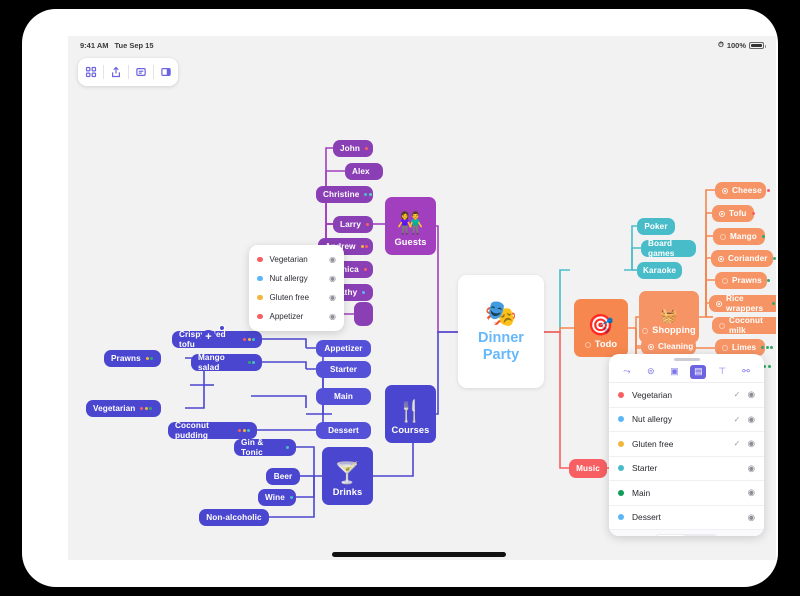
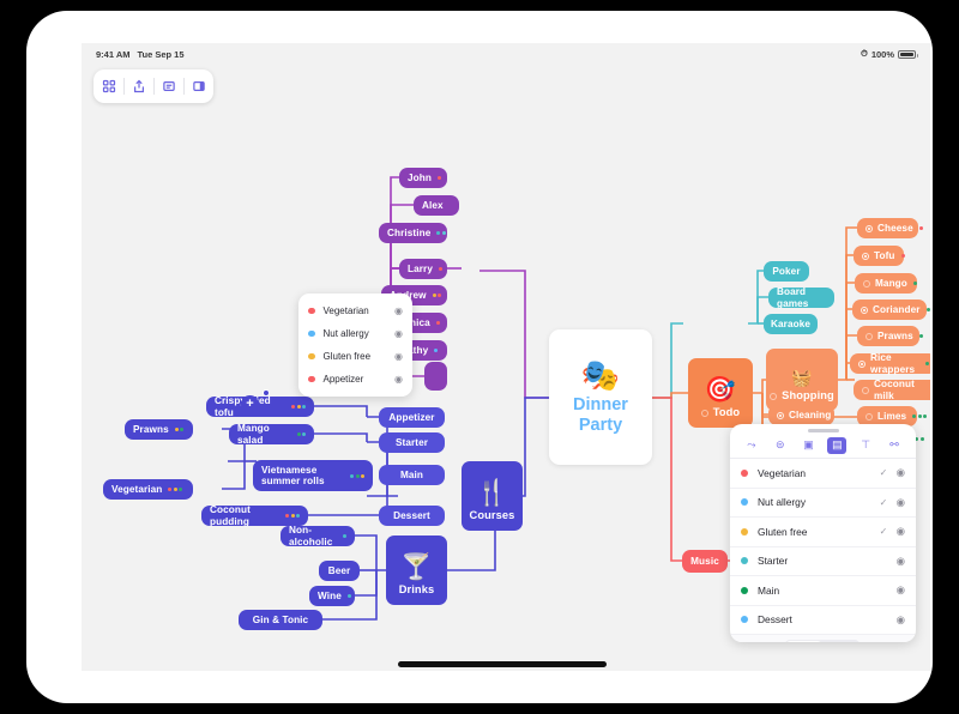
  9:41 AM
  Tue Sep 15
  ⏱
  100%
  🎭
  Dinner Party
- 👫
- Guests
  John
  Alex
  Christine
  Larry
  🍴
  Courses
  Appetizer
  Starter
  Main
  Dessert
  Crisped tofu
  Mango salad
+ Vietnamese summer rolls
  Coconut pudding
  Prawns
  Vegetarian
  🍸
  Drinks
- Gin & Tonic
+ Non-alcoholic
  Beer
  Wine
- Non-alcoholic
+ Gin & Tonic
  Poker
  Board games
  Karaoke
  🎯
  Todo
  🧺
  Shopping
  Cleaning
  Limes
  Cheese
  Tofu
  Mango
  Coriander
  Prawns
  Rice wrappers
  Coconut milk
  Music
  +
  Vegetarian
  ◉
  Nut allergy
  ◉
  Gluten free
  ◉
  Appetizer
  ◉
  ⤳
  ⊜
  ▣
  ▤
  ⊤
  ⚯
  Vegetarian
  ✓
  ◉
  Nut allergy
  ✓
  ◉
  Gluten free
  ✓
  ◉
  Starter
  ◉
  Main
  ◉
  Dessert
  ◉
